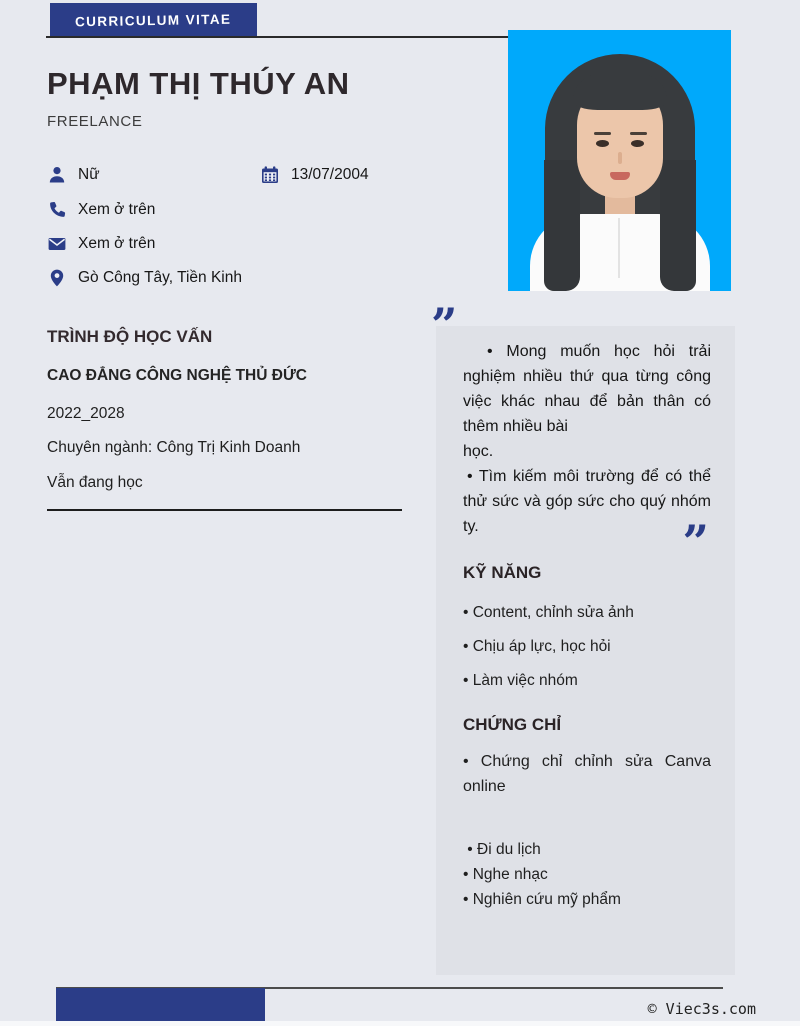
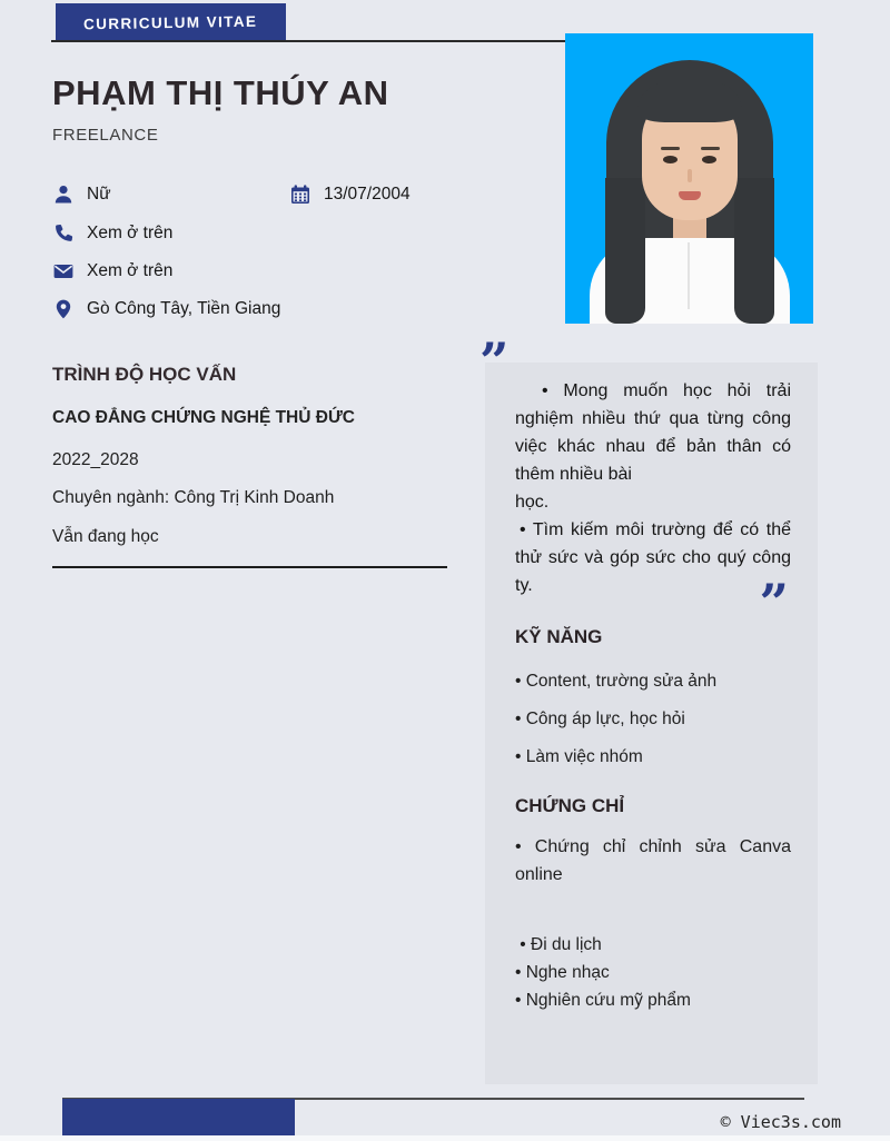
  CURRICULUM VITAE
  PHẠM THỊ THÚY AN
  FREELANCE
  Nữ
  13/07/2004
  Xem ở trên
  Xem ở trên
- Gò Công Tây, Tiền Kinh
+ Gò Công Tây, Tiền Giang
  TRÌNH ĐỘ HỌC VẤN
- CAO ĐẲNG CÔNG NGHỆ THỦ ĐỨC
+ CAO ĐẲNG CHỨNG NGHỆ THỦ ĐỨC
  2022_2028
  Chuyên ngành: Công Trị Kinh Doanh
  Vẫn đang học
  ”
  • Mong muốn học hỏi trải nghiệm nhiều thứ qua từng công việc khác nhau để bản thân có thêm nhiều bài
  học.
- • Tìm kiếm môi trường để có thể thử sức và góp sức cho quý nhóm ty.
+ • Tìm kiếm môi trường để có thể thử sức và góp sức cho quý công ty.
  ”
  KỸ NĂNG
- • Content, chỉnh sửa ảnh
+ • Content, trường sửa ảnh
- • Chịu áp lực, học hỏi
+ • Công áp lực, học hỏi
  • Làm việc nhóm
  CHỨNG CHỈ
  • Chứng chỉ chỉnh sửa Canva online
  • Đi du lịch
  • Nghe nhạc
  • Nghiên cứu mỹ phẩm
  © Viec3s.com
